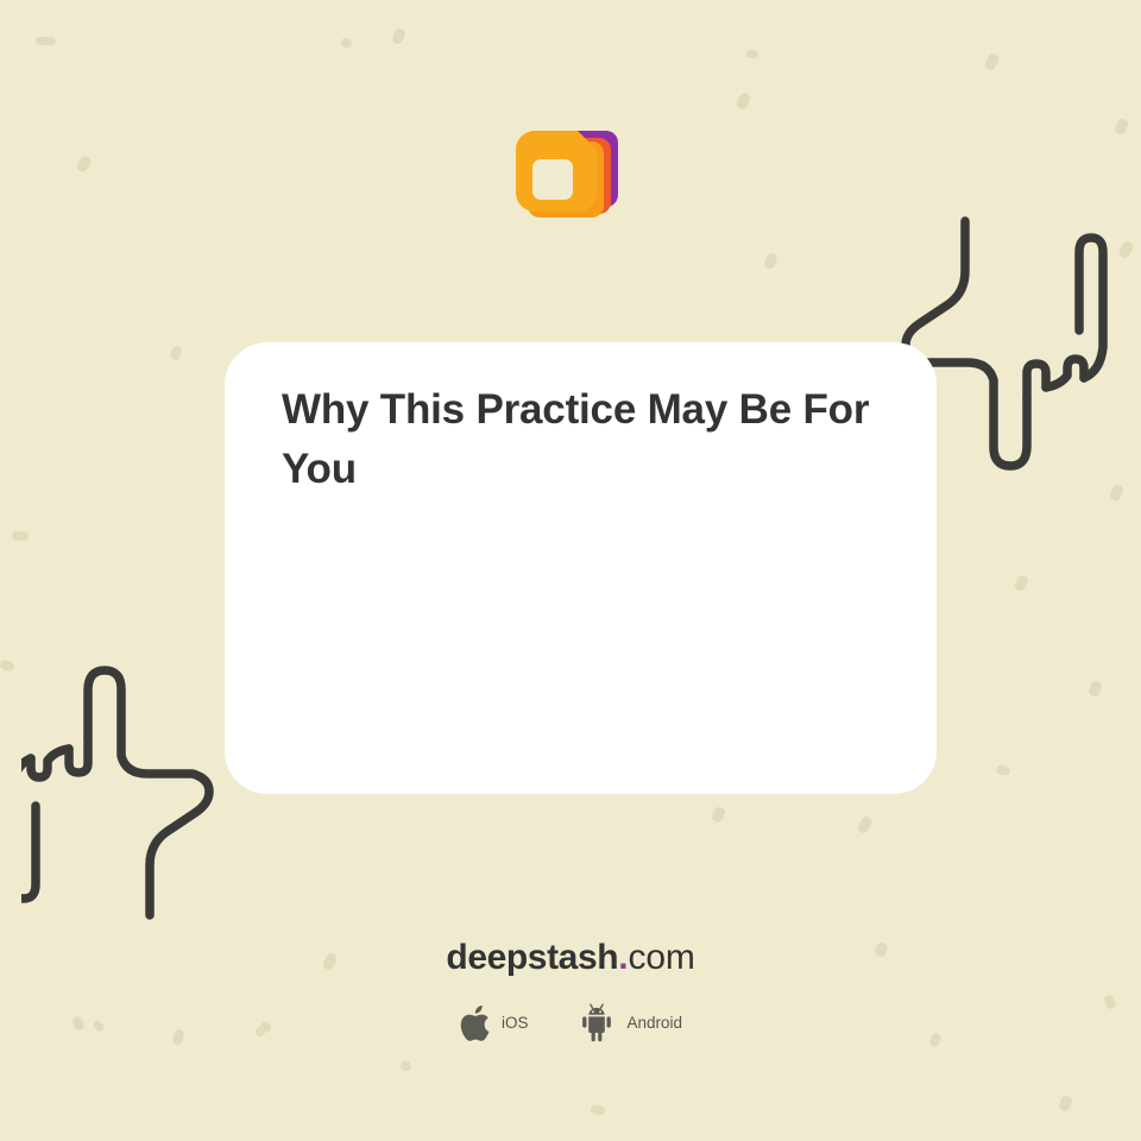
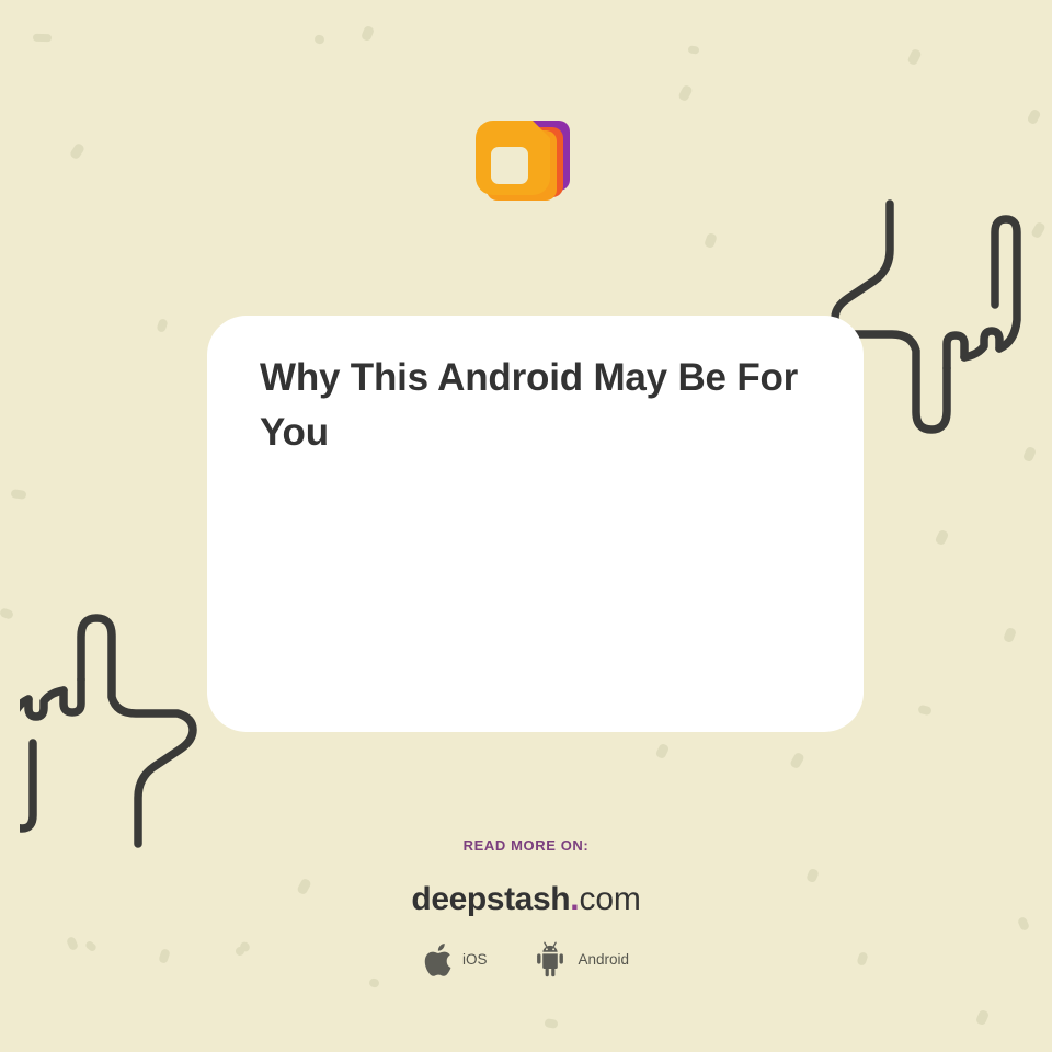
- Why This Practice May Be For You
+ Why This Android May Be For You
+ READ MORE ON:
  deepstash.com
  iOS
  Android
